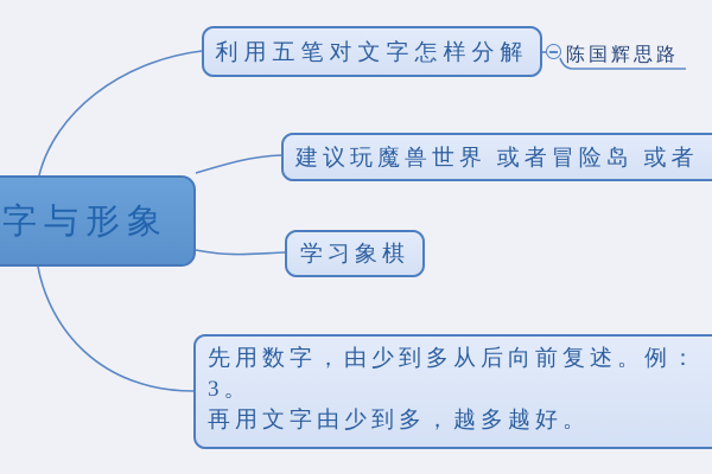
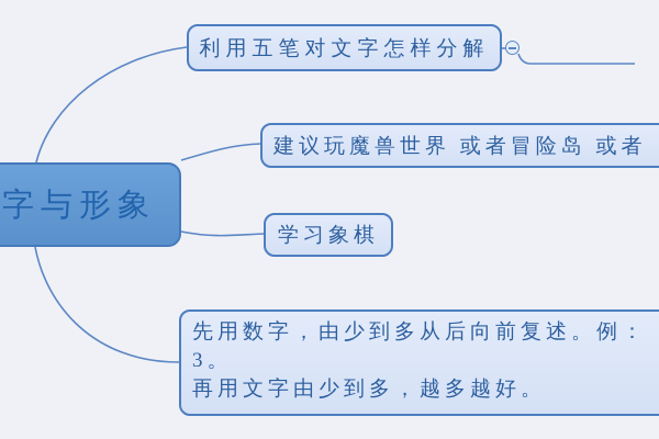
  字与形象
  利用五笔对文字怎样分解
- 陈国辉思路
  建议玩魔兽世界 或者冒险岛 或者
  学习象棋
  先用数字，由少到多从后向前复述。例：
  3。
  再用文字由少到多，越多越好。
